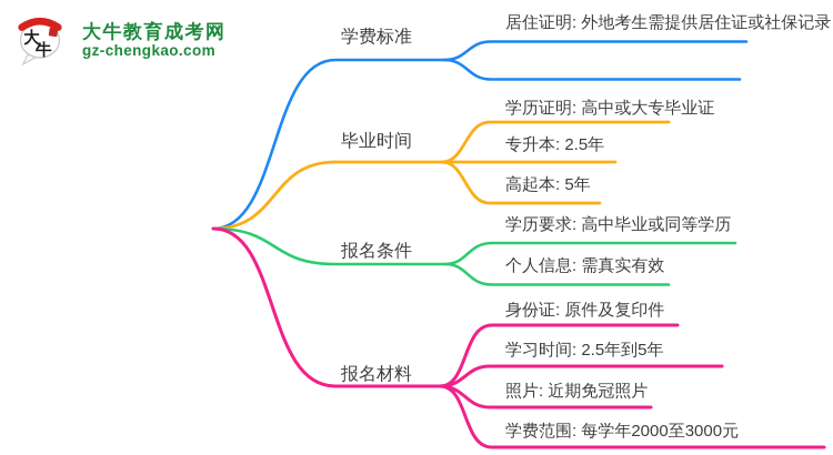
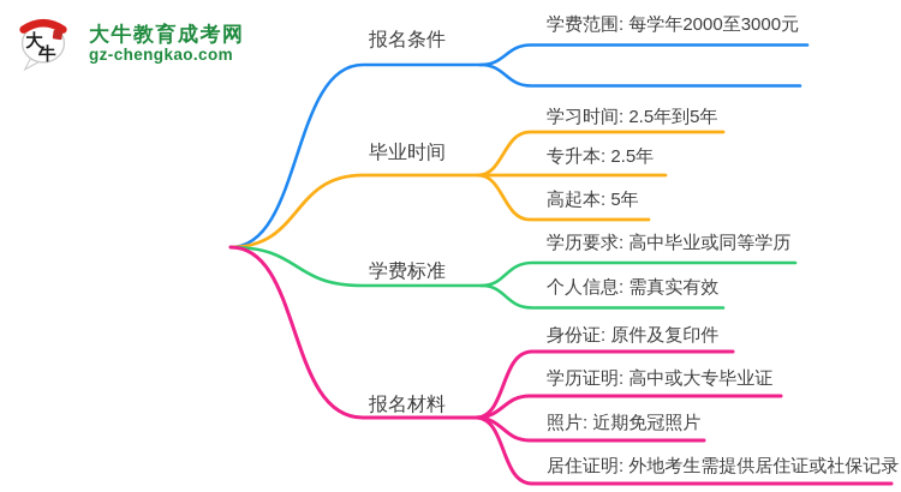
  大
  牛
  大牛教育成考网
  gz-chengkao.com
- 学费标准
+ 报名条件
  毕业时间
- 报名条件
+ 学费标准
  报名材料
- 居住证明: 外地考生需提供居住证或社保记录
+ 学费范围: 每学年2000至3000元
- 学历证明: 高中或大专毕业证
+ 学习时间: 2.5年到5年
  专升本: 2.5年
  高起本: 5年
  学历要求: 高中毕业或同等学历
  个人信息: 需真实有效
  身份证: 原件及复印件
- 学习时间: 2.5年到5年
+ 学历证明: 高中或大专毕业证
  照片: 近期免冠照片
- 学费范围: 每学年2000至3000元
+ 居住证明: 外地考生需提供居住证或社保记录
